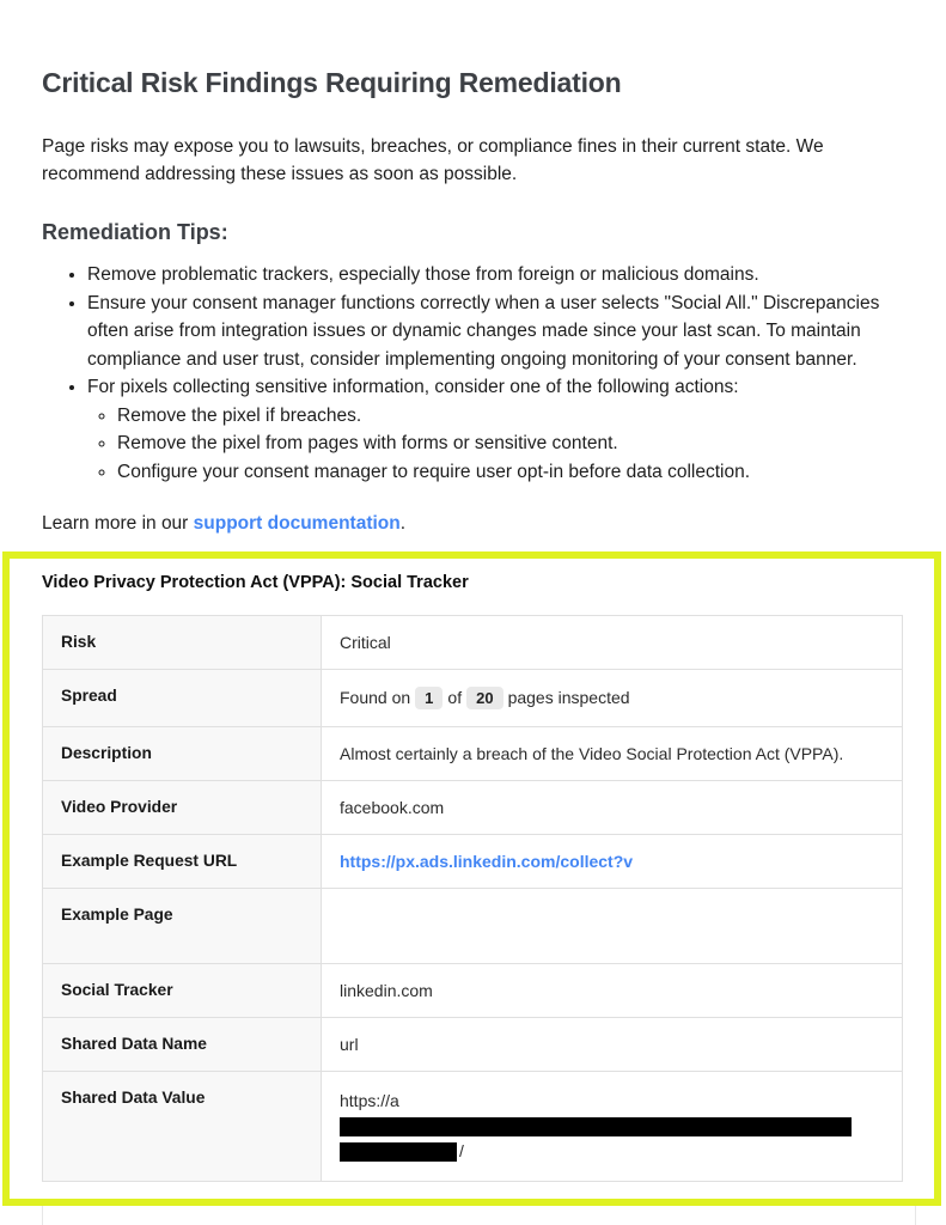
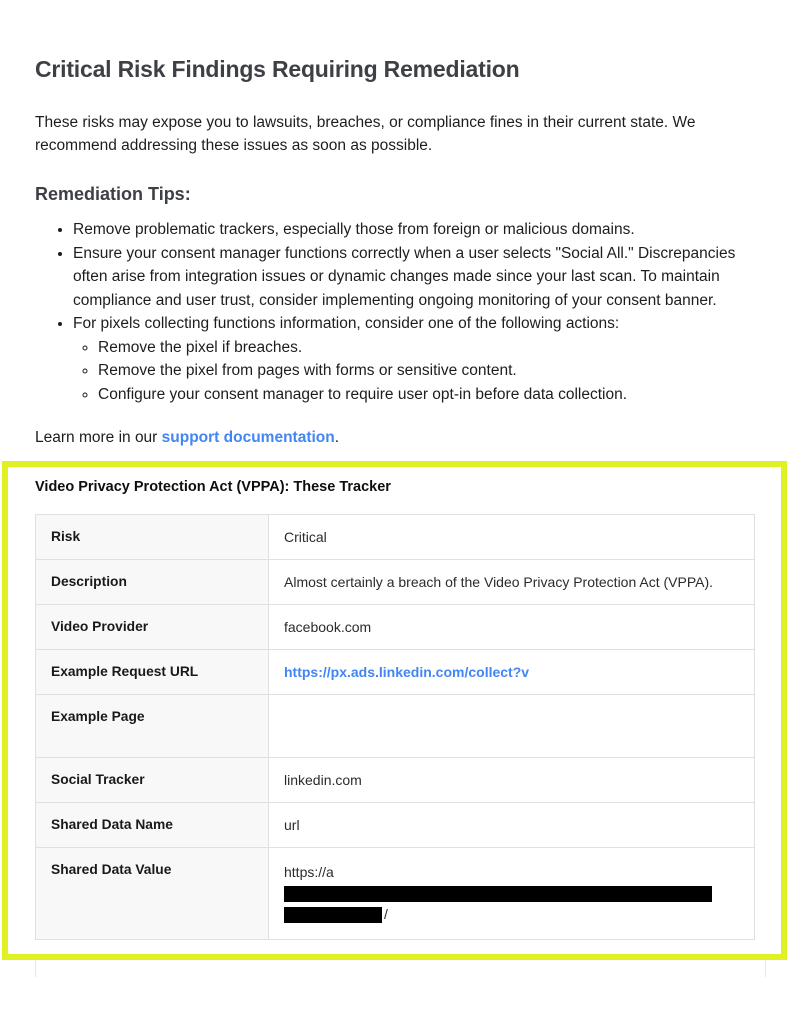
  Critical Risk Findings Requiring Remediation
- Page risks may expose you to lawsuits, breaches, or compliance fines in their current state. We recommend addressing these issues as soon as possible.
+ These risks may expose you to lawsuits, breaches, or compliance fines in their current state. We recommend addressing these issues as soon as possible.
  Remediation Tips:
  Remove problematic trackers, especially those from foreign or malicious domains.
  Ensure your consent manager functions correctly when a user selects "Social All." Discrepancies often arise from integration issues or dynamic changes made since your last scan. To maintain compliance and user trust, consider implementing ongoing monitoring of your consent banner.
- For pixels collecting sensitive information, consider one of the following actions:
+ For pixels collecting functions information, consider one of the following actions:
  Remove the pixel if breaches.
  Remove the pixel from pages with forms or sensitive content.
  Configure your consent manager to require user opt-in before data collection.
  Learn more in our support documentation.
- Video Privacy Protection Act (VPPA): Social Tracker
+ Video Privacy Protection Act (VPPA): These Tracker
  Risk	Critical
- Spread	Found on 1 of 20 pages inspected
- Description	Almost certainly a breach of the Video Social Protection Act (VPPA).
+ Description	Almost certainly a breach of the Video Privacy Protection Act (VPPA).
  Video Provider	facebook.com
  Example Request URL	https://px.ads.linkedin.com/collect?v
  Example Page
  Social Tracker	linkedin.com
  Shared Data Name	url
  Shared Data Value	https://a/
